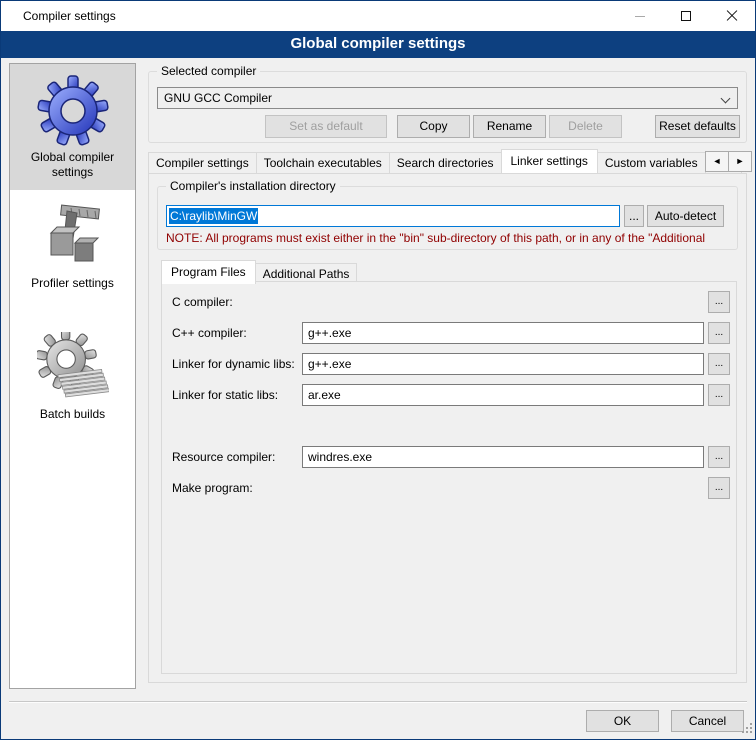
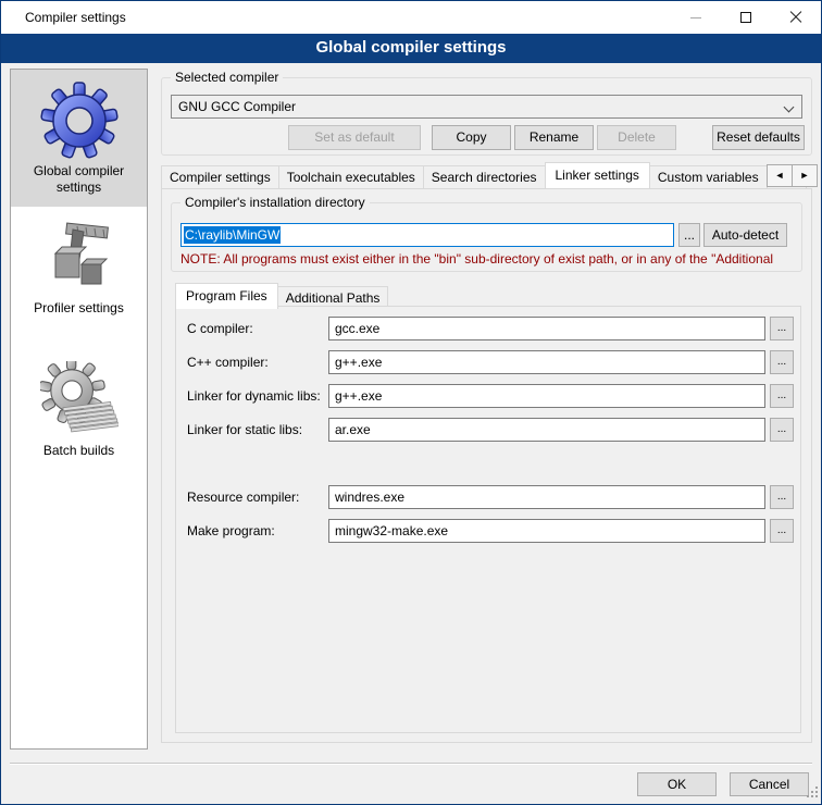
  Compiler settings
  Global compiler settings
  Global compiler settings
  Profiler settings
  Batch builds
  Selected compiler
  GNU GCC Compiler
  Set as default
  Copy
  Rename
  Delete
  Reset defaults
  Compiler settings
  Toolchain executables
  Search directories
  Linker settings
  Custom variables
  ◄
  ►
  Compiler's installation directory
  C:\raylib\MinGW
  ...
  Auto-detect
- NOTE: All programs must exist either in the "bin" sub-directory of this path, or in any of the "Additional
+ NOTE: All programs must exist either in the "bin" sub-directory of exist path, or in any of the "Additional
  Program Files
  Additional Paths
  C compiler:
+ gcc.exe
  ...
  C++ compiler:
  g++.exe
  ...
  Linker for dynamic libs:
  g++.exe
  ...
  Linker for static libs:
  ar.exe
  ...
  Resource compiler:
  windres.exe
  ...
  Make program:
+ mingw32-make.exe
  ...
  OK
  Cancel
